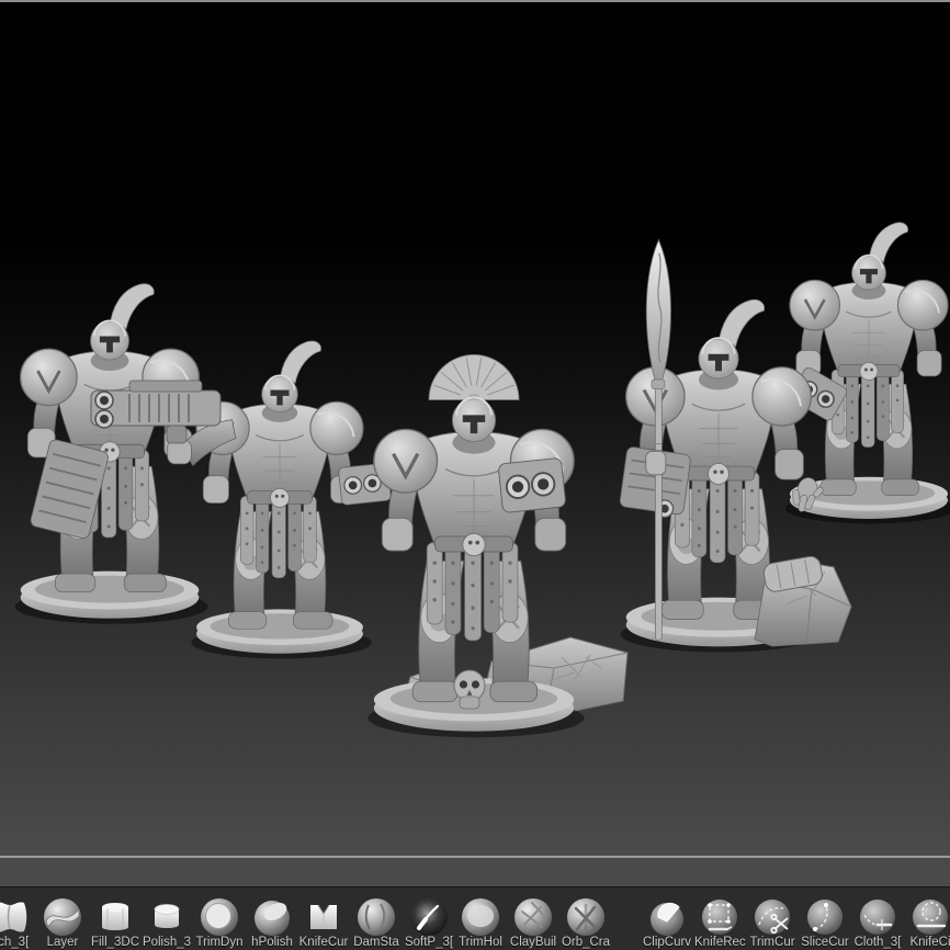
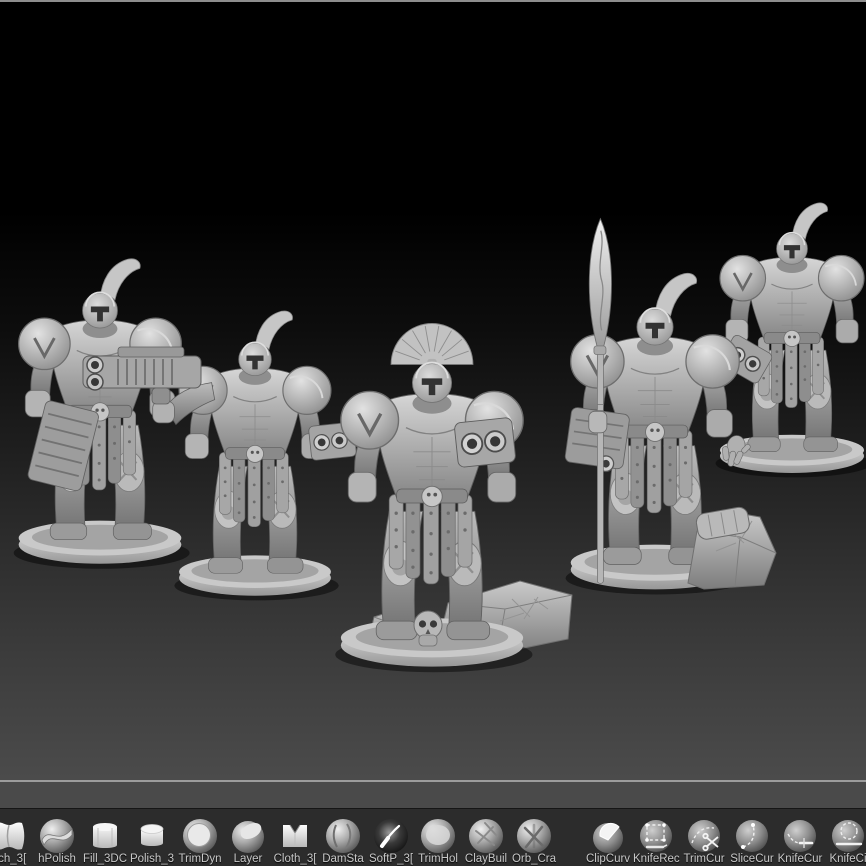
  ch_3[
- Layer
+ hPolish
  Fill_3DC
  Polish_3
  TrimDyn
- hPolish
+ Layer
- KnifeCur
+ Cloth_3[
  DamSta
  SoftP_3[
  TrimHol
  ClayBuil
  Orb_Cra
  ClipCurv
  KnifeRec
  TrimCur
  SliceCur
- Cloth_3[
+ KnifeCur
  KnifeCi
